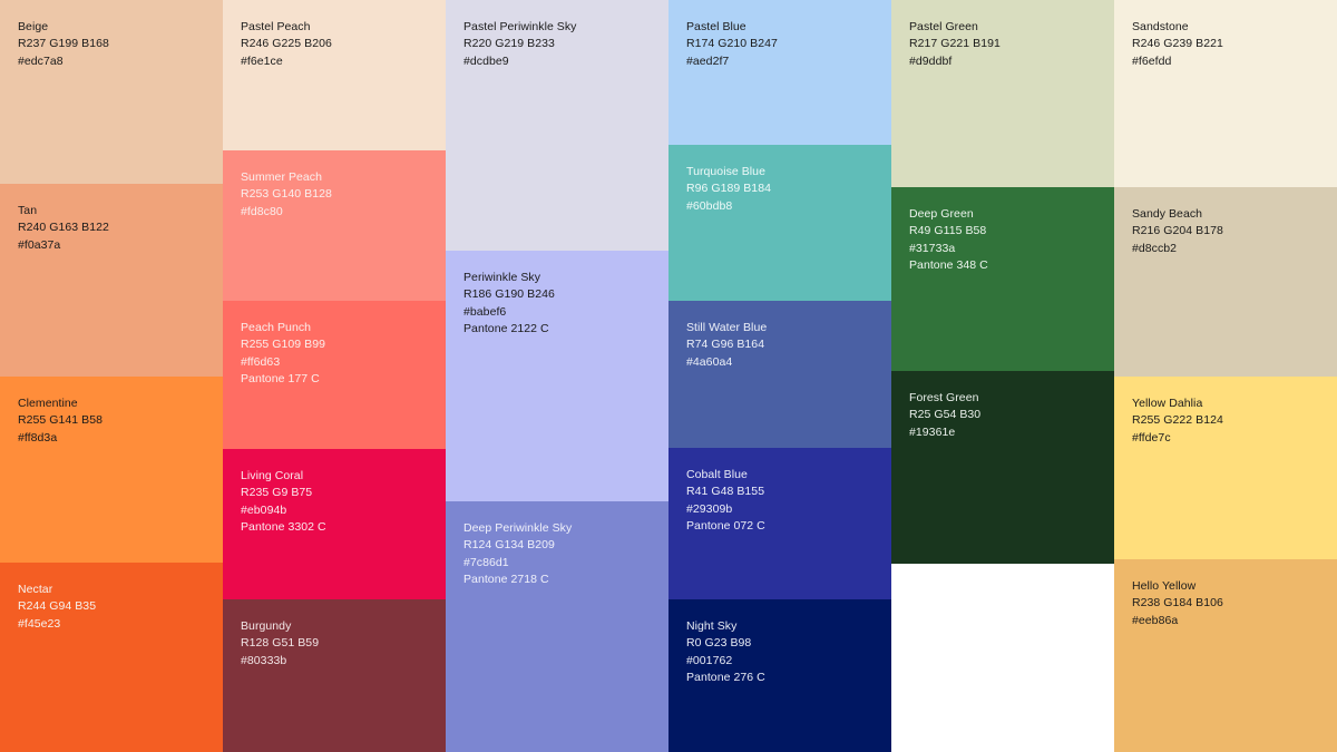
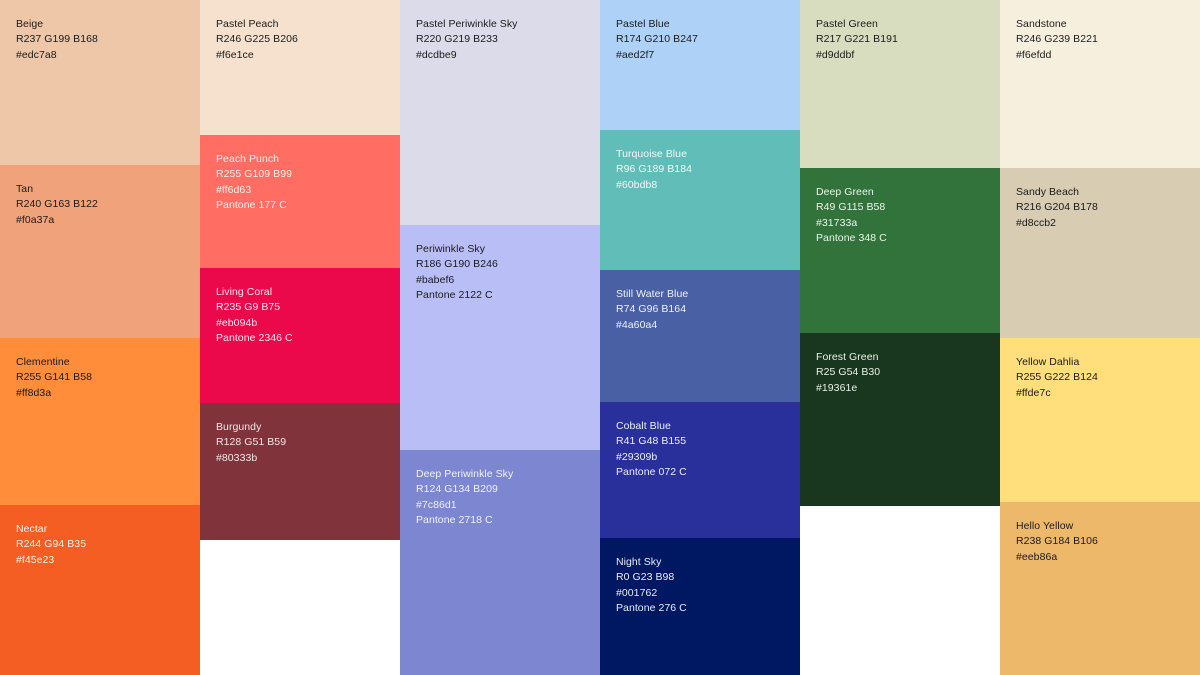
  Beige
  R237 G199 B168
  #edc7a8
  Tan
  R240 G163 B122
  #f0a37a
  Clementine
  R255 G141 B58
  #ff8d3a
  Nectar
  R244 G94 B35
  #f45e23
  Pastel Peach
  R246 G225 B206
  #f6e1ce
- Summer Peach
- R253 G140 B128
- #fd8c80
  Peach Punch
  R255 G109 B99
  #ff6d63
  Pantone 177 C
  Living Coral
  R235 G9 B75
  #eb094b
- Pantone 3302 C
+ Pantone 2346 C
  Burgundy
  R128 G51 B59
  #80333b
  Pastel Periwinkle Sky
  R220 G219 B233
  #dcdbe9
  Periwinkle Sky
  R186 G190 B246
  #babef6
  Pantone 2122 C
  Deep Periwinkle Sky
  R124 G134 B209
  #7c86d1
  Pantone 2718 C
  Pastel Blue
  R174 G210 B247
  #aed2f7
  Turquoise Blue
  R96 G189 B184
  #60bdb8
  Still Water Blue
  R74 G96 B164
  #4a60a4
  Cobalt Blue
  R41 G48 B155
  #29309b
  Pantone 072 C
  Night Sky
  R0 G23 B98
  #001762
  Pantone 276 C
  Pastel Green
  R217 G221 B191
  #d9ddbf
  Deep Green
  R49 G115 B58
  #31733a
  Pantone 348 C
  Forest Green
  R25 G54 B30
  #19361e
  Sandstone
  R246 G239 B221
  #f6efdd
  Sandy Beach
  R216 G204 B178
  #d8ccb2
  Yellow Dahlia
  R255 G222 B124
  #ffde7c
  Hello Yellow
  R238 G184 B106
  #eeb86a
